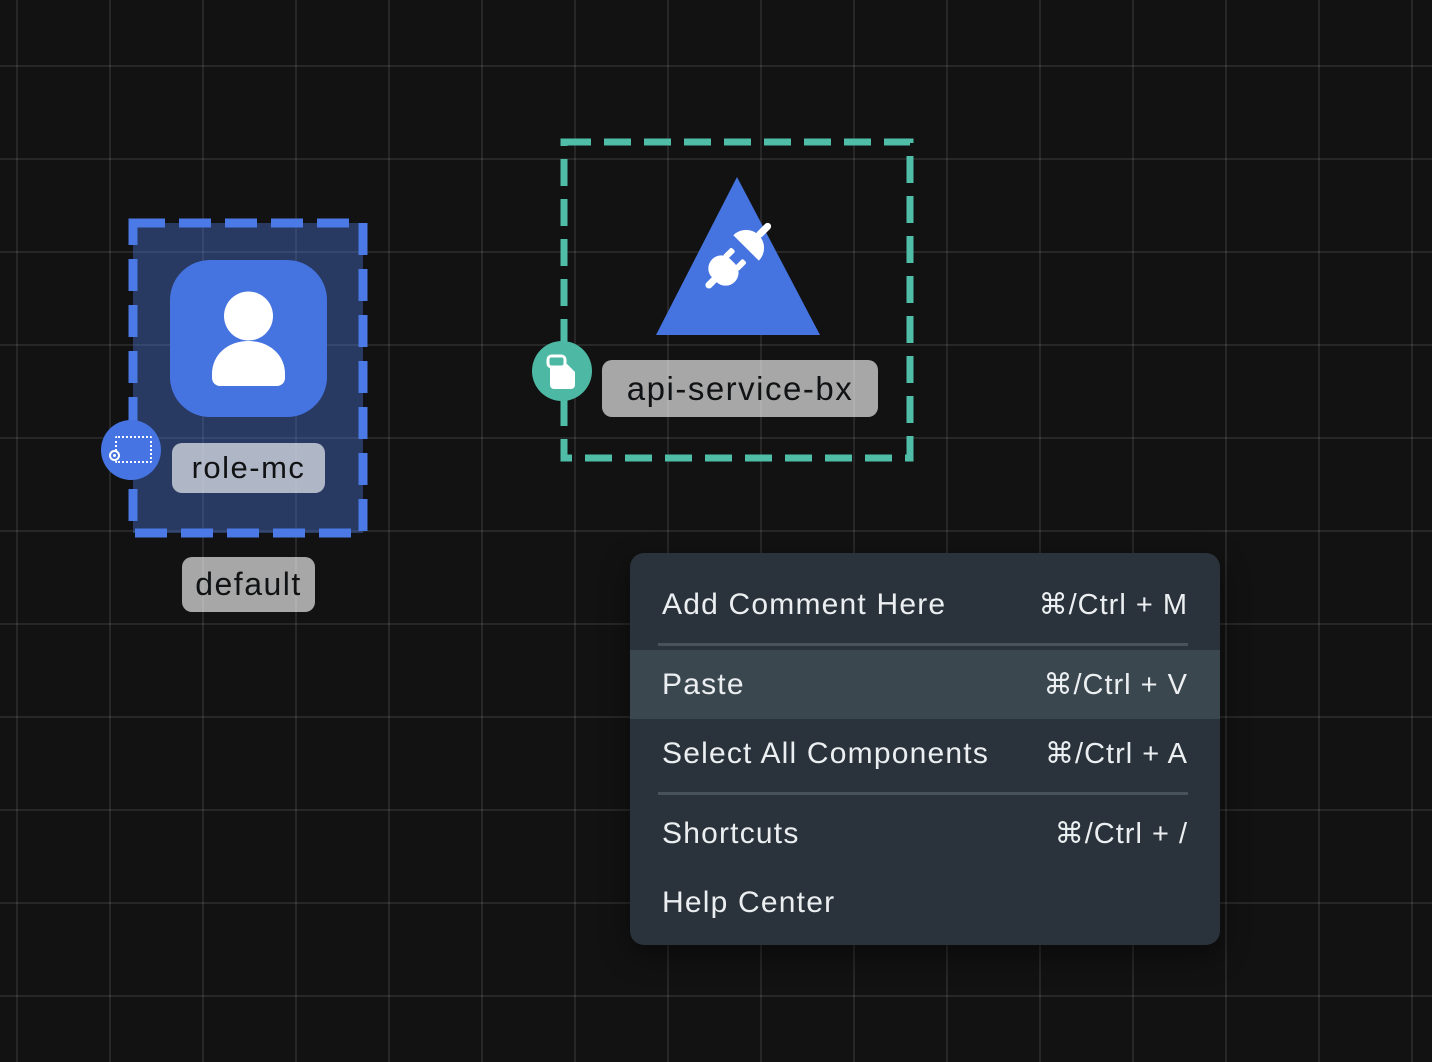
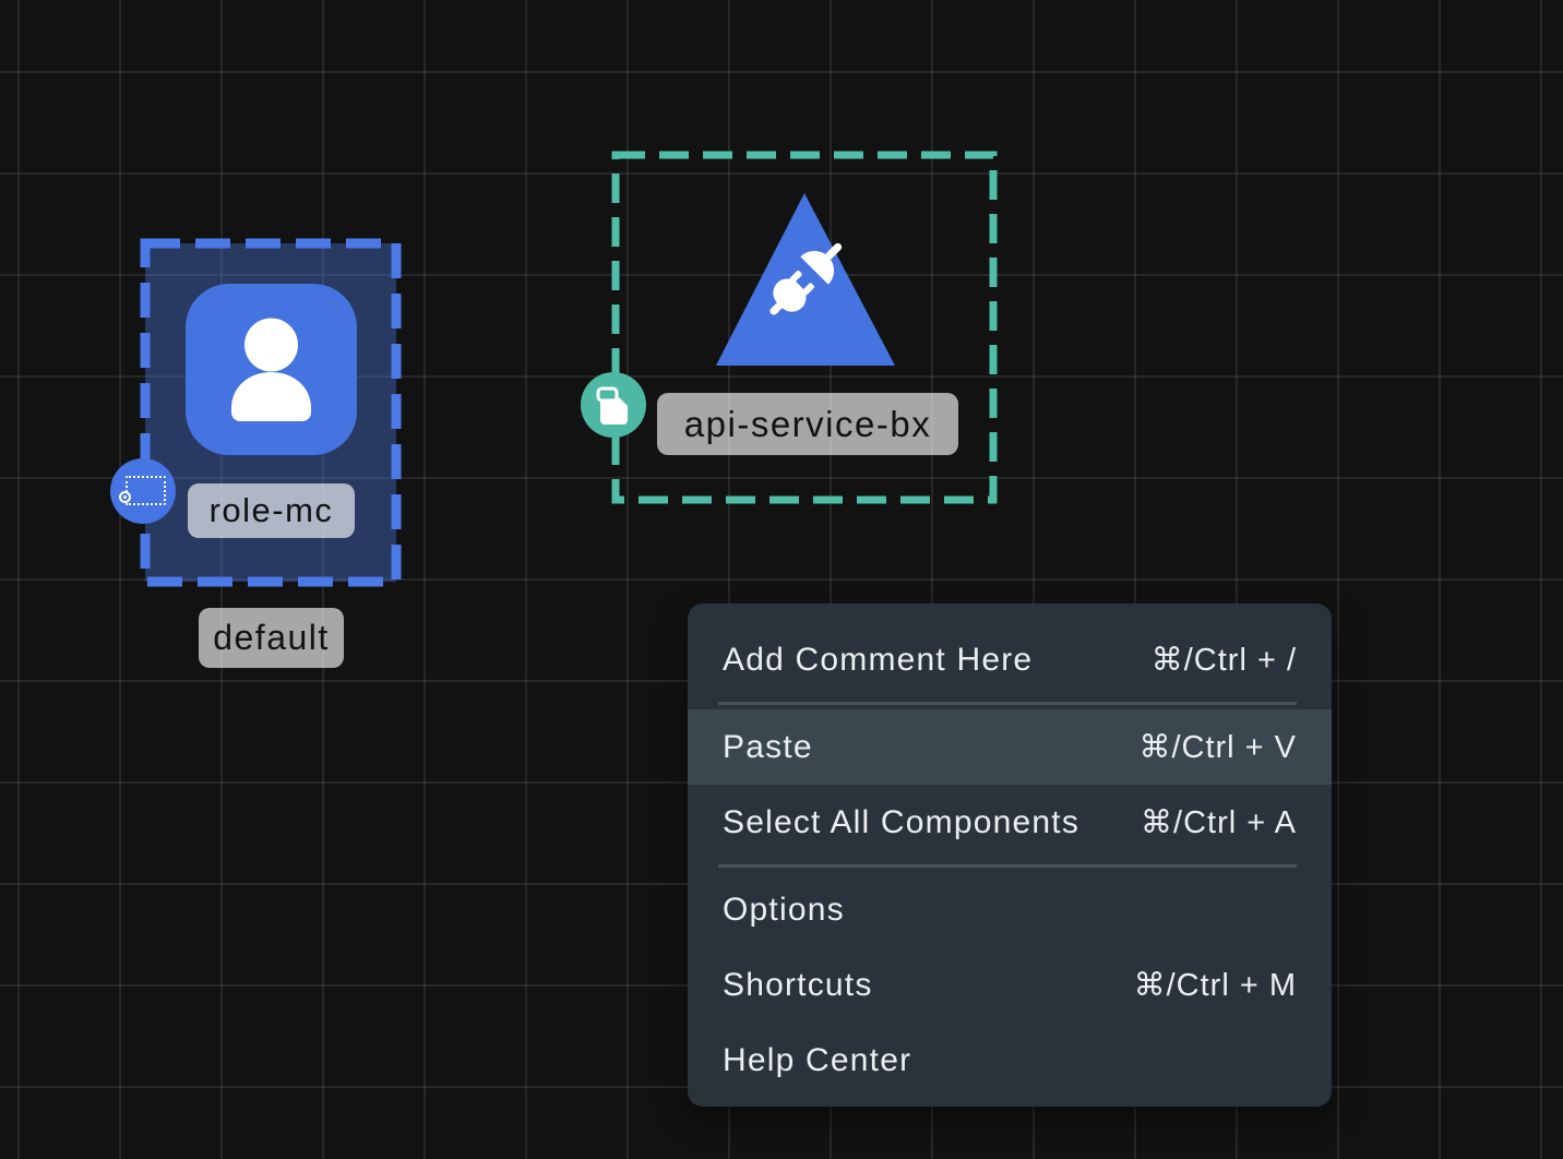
  role-mc
  default
  api-service-bx
  Add Comment Here
- ⌘/Ctrl + M
+ ⌘/Ctrl + /
  Paste
  ⌘/Ctrl + V
  Select All Components
  ⌘/Ctrl + A
+ Options
  Shortcuts
- ⌘/Ctrl + /
+ ⌘/Ctrl + M
  Help Center
